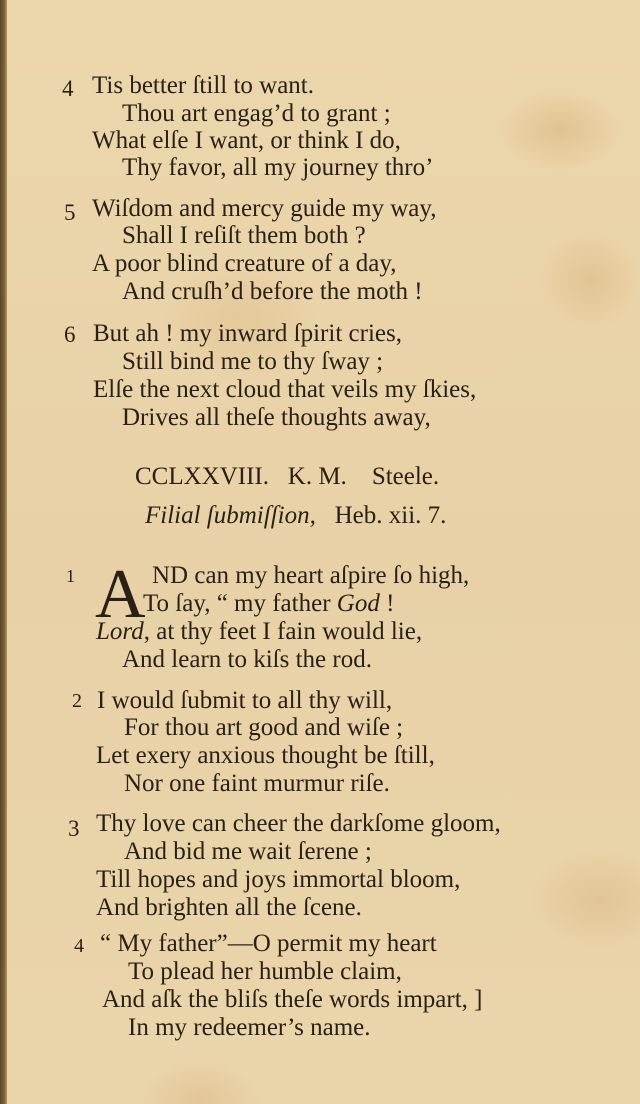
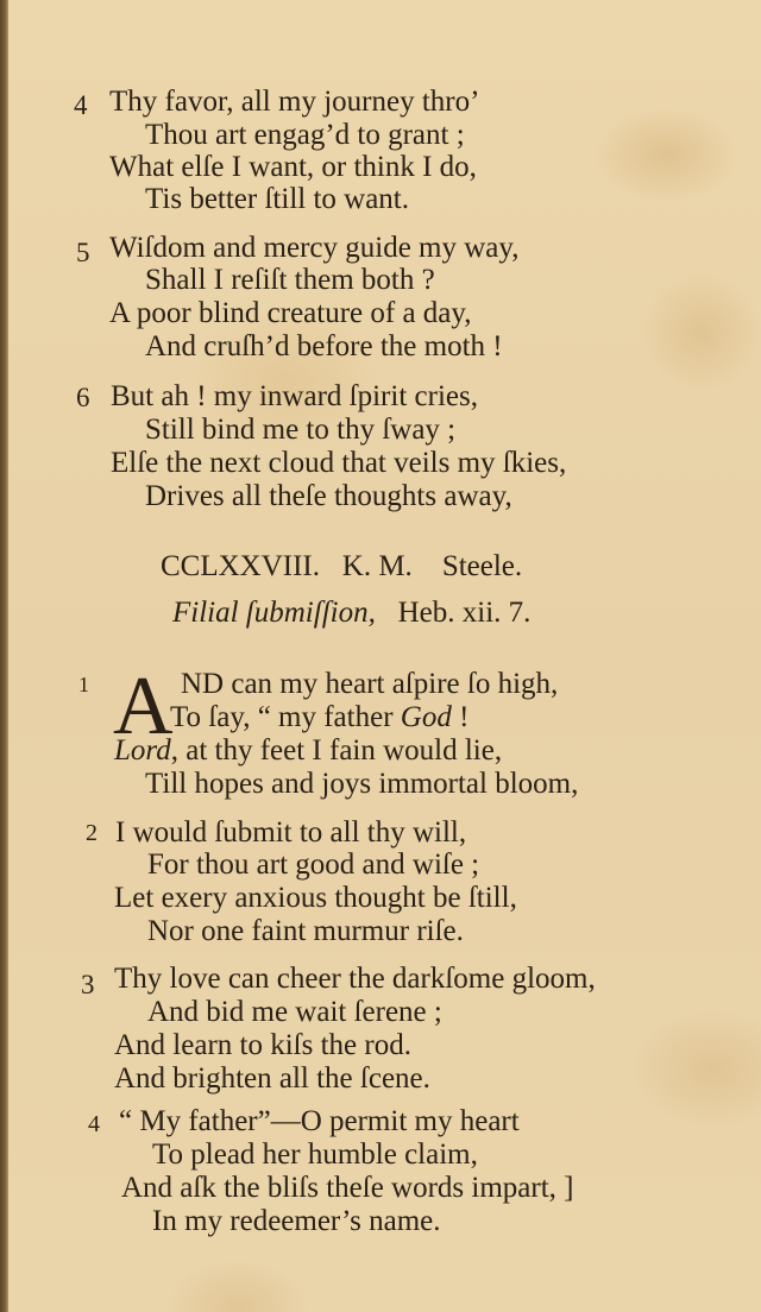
  4
- Tis better ſtill to want.
+ Thy favor, all my journey thro’
  Thou art engag’d to grant ;
  What elſe I want, or think I do,
- Thy favor, all my journey thro’
+ Tis better ſtill to want.
  5
  Wiſdom and mercy guide my way,
  Shall I reſiſt them both ?
  A poor blind creature of a day,
  And cruſh’d before the moth !
  6
  But ah ! my inward ſpirit cries,
  Still bind me to thy ſway ;
  Elſe the next cloud that veils my ſkies,
  Drives all theſe thoughts away,
  CCLXXVIII. K. M. Steele.
  Filial ſubmiſſion, Heb. xii. 7.
  1
  A
  ND can my heart aſpire ſo high,
  To ſay, “ my father God !
  Lord, at thy feet I fain would lie,
- And learn to kiſs the rod.
+ Till hopes and joys immortal bloom,
  2
  I would ſubmit to all thy will,
  For thou art good and wiſe ;
  Let exery anxious thought be ſtill,
  Nor one faint murmur riſe.
  3
  Thy love can cheer the darkſome gloom,
  And bid me wait ſerene ;
- Till hopes and joys immortal bloom,
+ And learn to kiſs the rod.
  And brighten all the ſcene.
  4
  “ My father”—O permit my heart
  To plead her humble claim,
  And aſk the bliſs theſe words impart, ]
  In my redeemer’s name.
